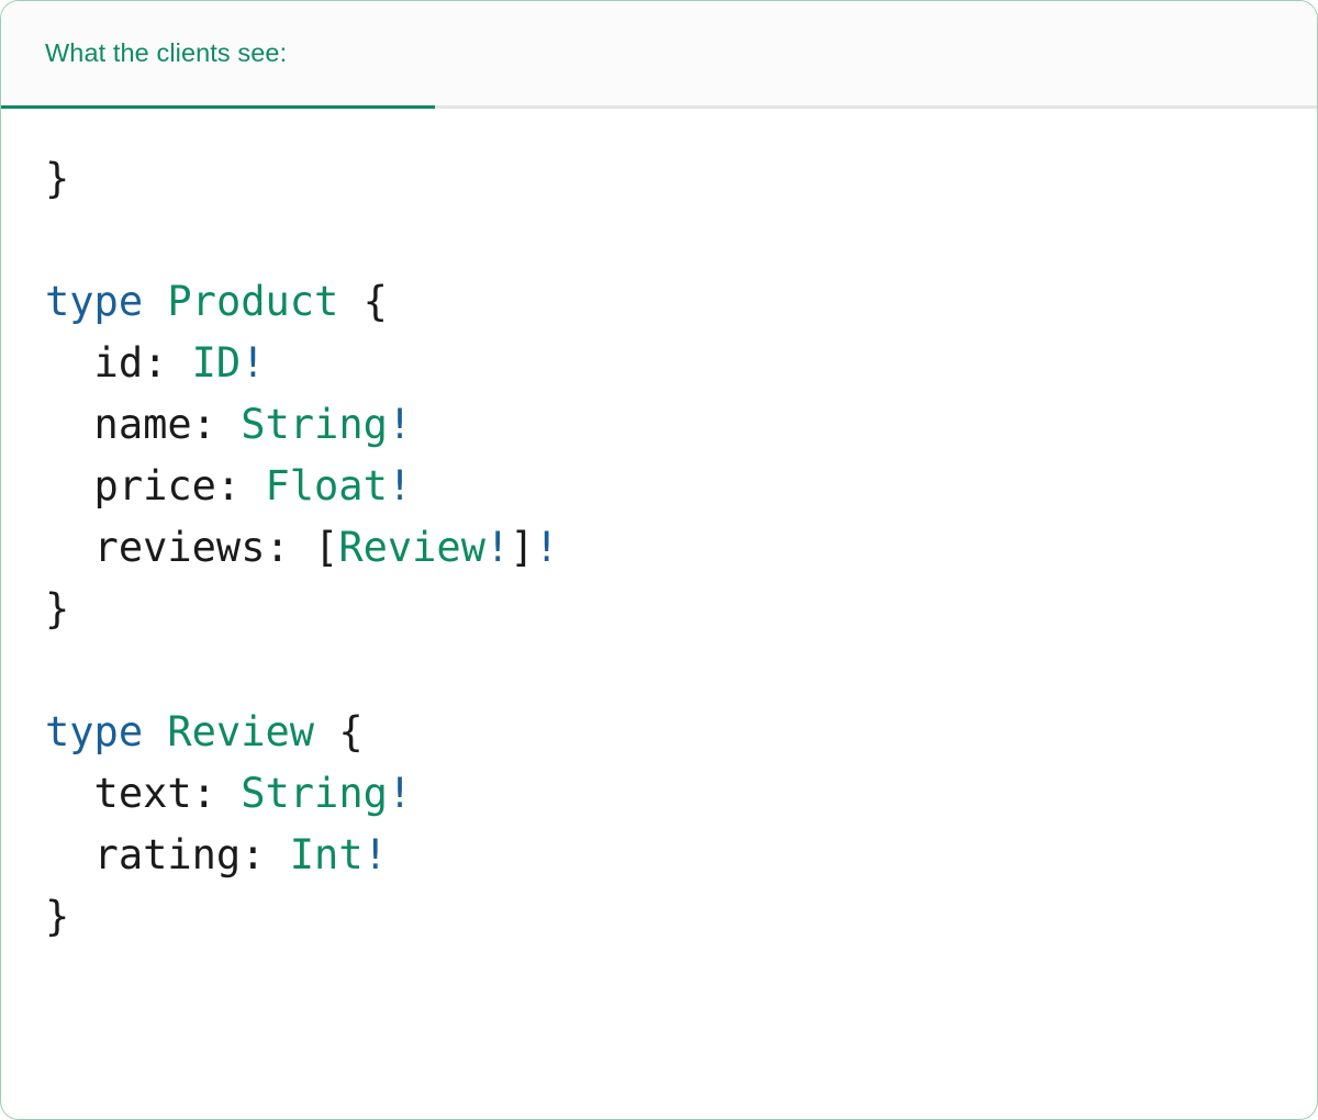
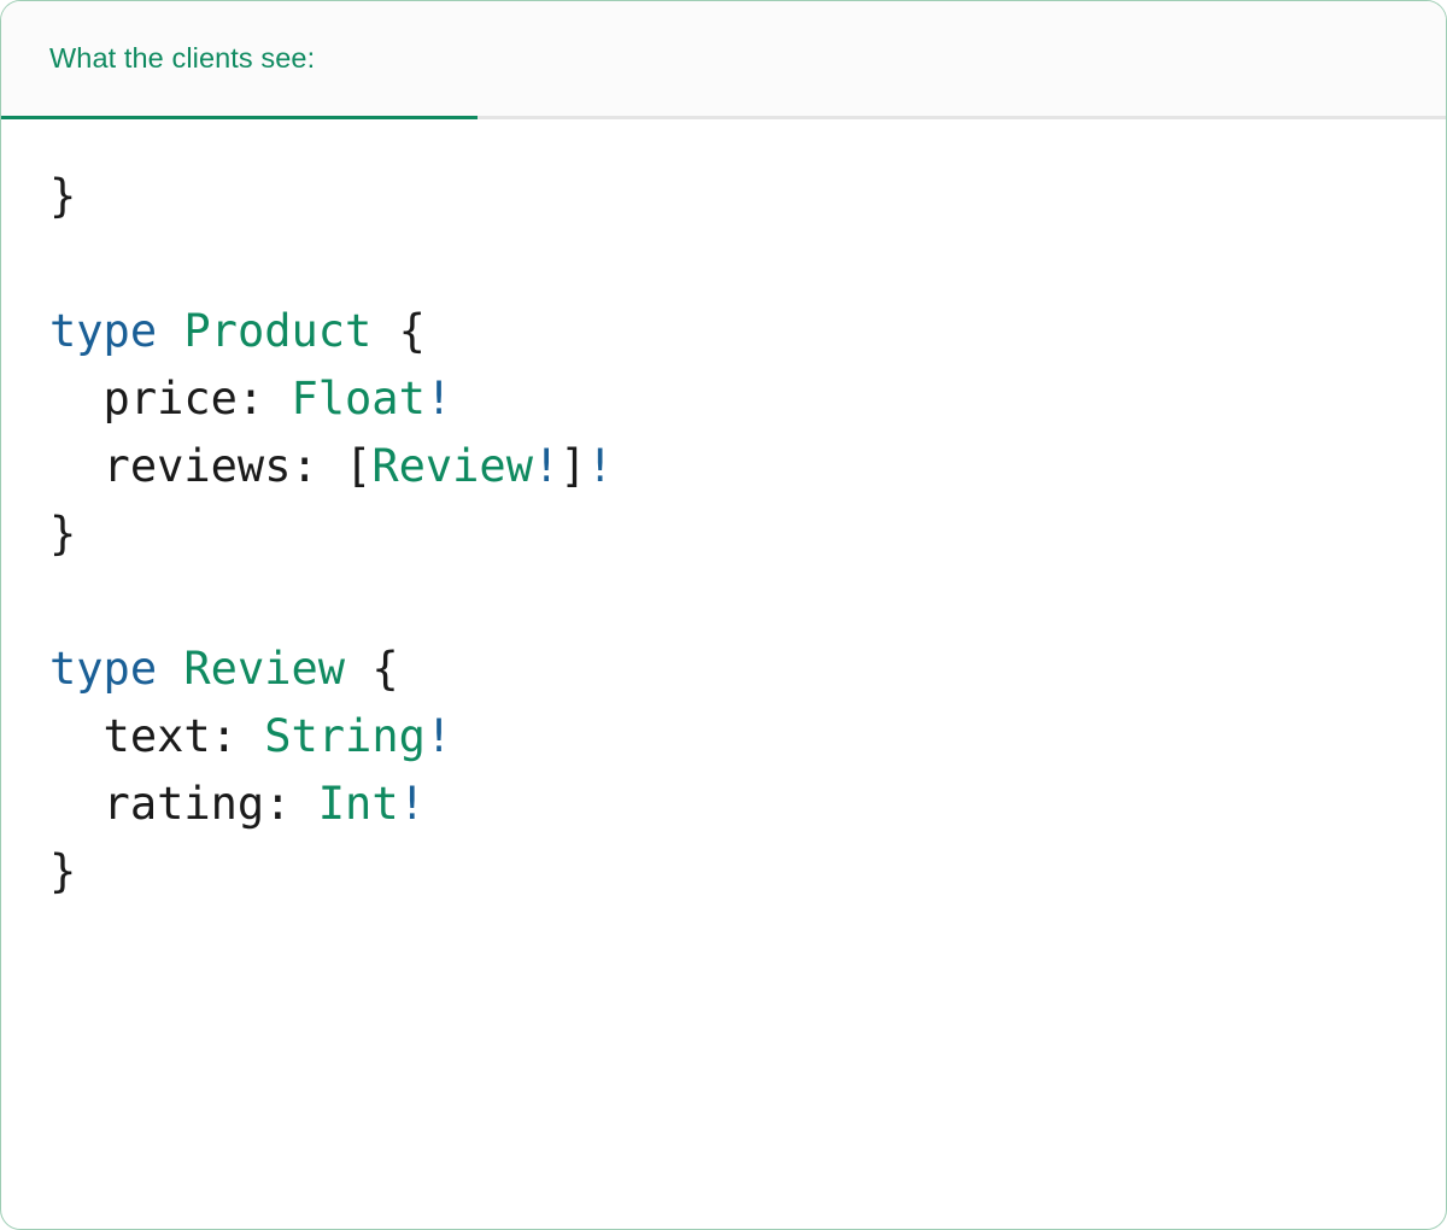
  What the clients see:
  }
  type Product {
- id: ID!
- name: String!
  price: Float!
  reviews: [Review!]!
  }
  type Review {
  text: String!
  rating: Int!
  }
